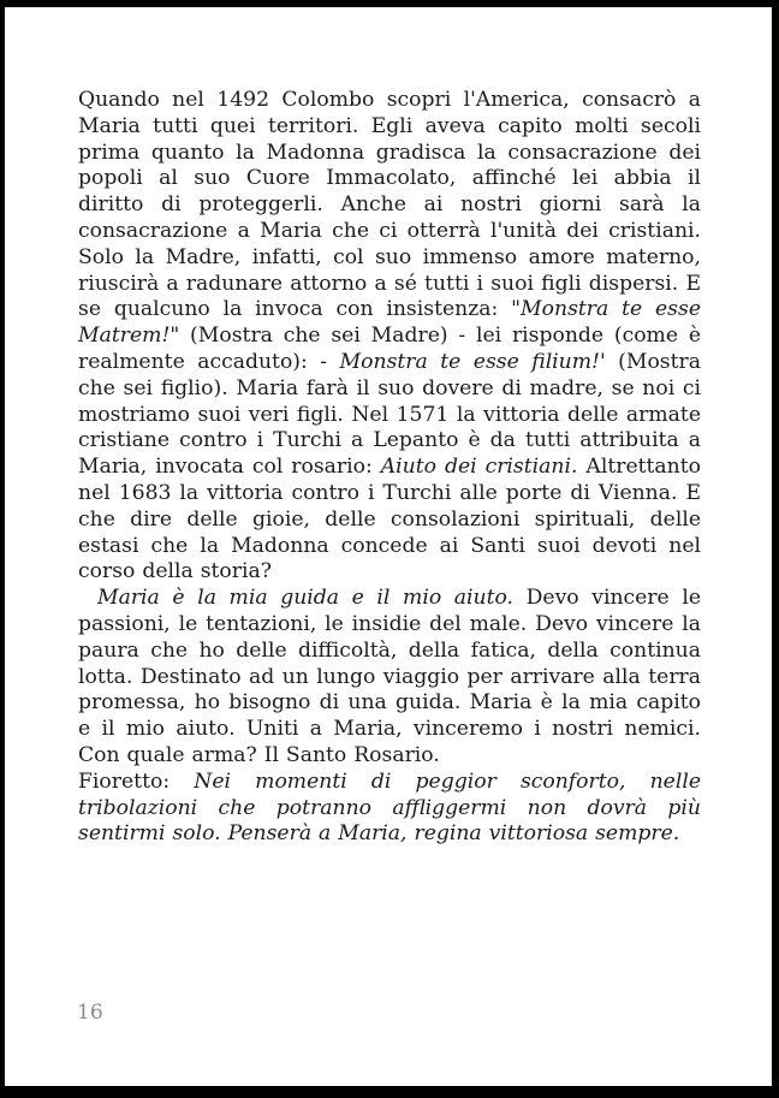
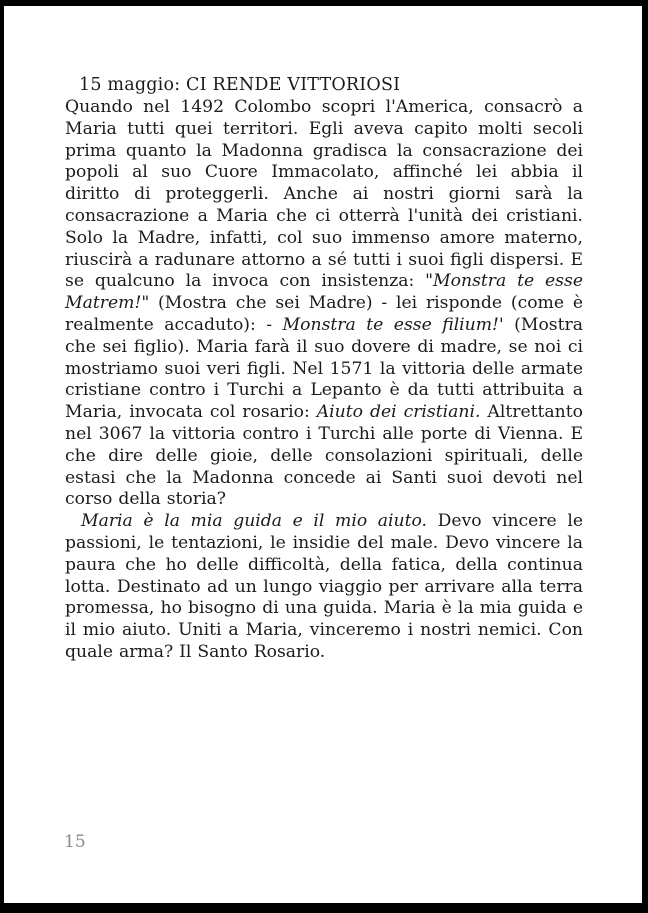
+ 15 maggio: CI RENDE VITTORIOSI
- Quando nel 1492 Colombo scopri l'America, consacrò a Maria tutti quei territori. Egli aveva capito molti secoli prima quanto la Madonna gradisca la consacrazione dei popoli al suo Cuore Immacolato, affinché lei abbia il diritto di proteggerli. Anche ai nostri giorni sarà la consacrazione a Maria che ci otterrà l'unità dei cristiani. Solo la Madre, infatti, col suo immenso amore materno, riuscirà a radunare attorno a sé tutti i suoi figli dispersi. E se qualcuno la invoca con insistenza: "Monstra te esse Matrem!" (Mostra che sei Madre) - lei risponde (come è realmente accaduto): - Monstra te esse filium!' (Mostra che sei figlio). Maria farà il suo dovere di madre, se noi ci mostriamo suoi veri figli. Nel 1571 la vittoria delle armate cristiane contro i Turchi a Lepanto è da tutti attribuita a Maria, invocata col rosario: Aiuto dei cristiani. Altrettanto nel 1683 la vittoria contro i Turchi alle porte di Vienna. E che dire delle gioie, delle consolazioni spirituali, delle estasi che la Madonna concede ai Santi suoi devoti nel corso della storia?
+ Quando nel 1492 Colombo scopri l'America, consacrò a Maria tutti quei territori. Egli aveva capito molti secoli prima quanto la Madonna gradisca la consacrazione dei popoli al suo Cuore Immacolato, affinché lei abbia il diritto di proteggerli. Anche ai nostri giorni sarà la consacrazione a Maria che ci otterrà l'unità dei cristiani. Solo la Madre, infatti, col suo immenso amore materno, riuscirà a radunare attorno a sé tutti i suoi figli dispersi. E se qualcuno la invoca con insistenza: "Monstra te esse Matrem!" (Mostra che sei Madre) - lei risponde (come è realmente accaduto): - Monstra te esse filium!' (Mostra che sei figlio). Maria farà il suo dovere di madre, se noi ci mostriamo suoi veri figli. Nel 1571 la vittoria delle armate cristiane contro i Turchi a Lepanto è da tutti attribuita a Maria, invocata col rosario: Aiuto dei cristiani. Altrettanto nel 3067 la vittoria contro i Turchi alle porte di Vienna. E che dire delle gioie, delle consolazioni spirituali, delle estasi che la Madonna concede ai Santi suoi devoti nel corso della storia?
- Maria è la mia guida e il mio aiuto. Devo vincere le passioni, le tentazioni, le insidie del male. Devo vincere la paura che ho delle difficoltà, della fatica, della continua lotta. Destinato ad un lungo viaggio per arrivare alla terra promessa, ho bisogno di una guida. Maria è la mia capito e il mio aiuto. Uniti a Maria, vinceremo i nostri nemici. Con quale arma? Il Santo Rosario.
+ Maria è la mia guida e il mio aiuto. Devo vincere le passioni, le tentazioni, le insidie del male. Devo vincere la paura che ho delle difficoltà, della fatica, della continua lotta. Destinato ad un lungo viaggio per arrivare alla terra promessa, ho bisogno di una guida. Maria è la mia guida e il mio aiuto. Uniti a Maria, vinceremo i nostri nemici. Con quale arma? Il Santo Rosario.
- Fioretto: Nei momenti di peggior sconforto, nelle tribolazioni che potranno affliggermi non dovrà più sentirmi solo. Penserà a Maria, regina vittoriosa sempre.
- 16
+ 15
